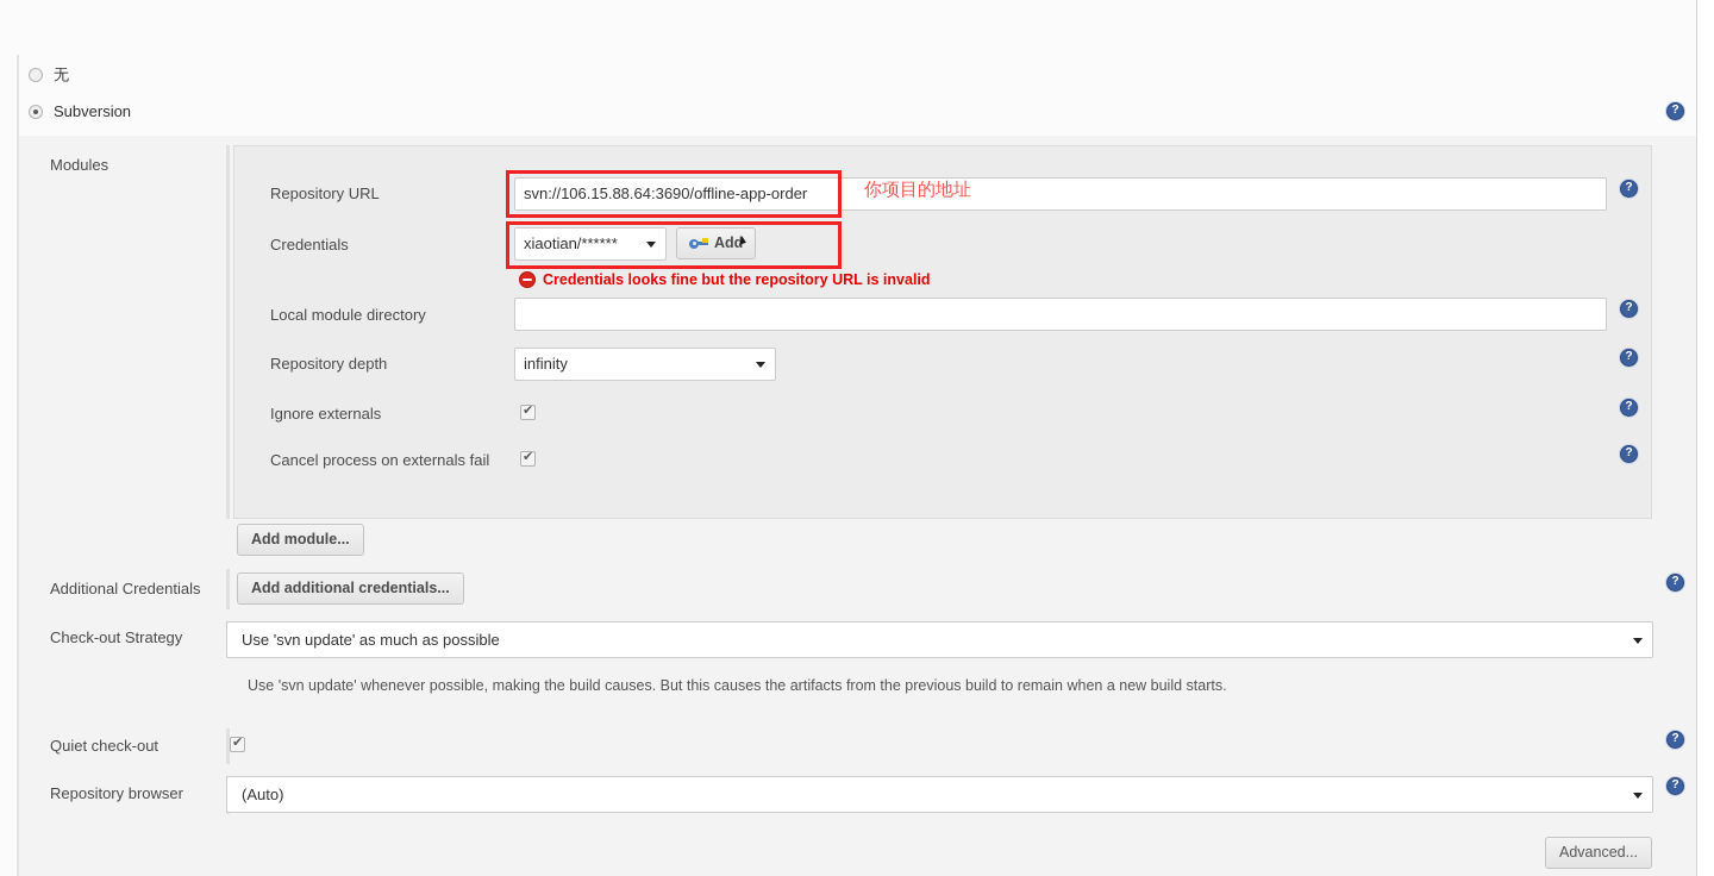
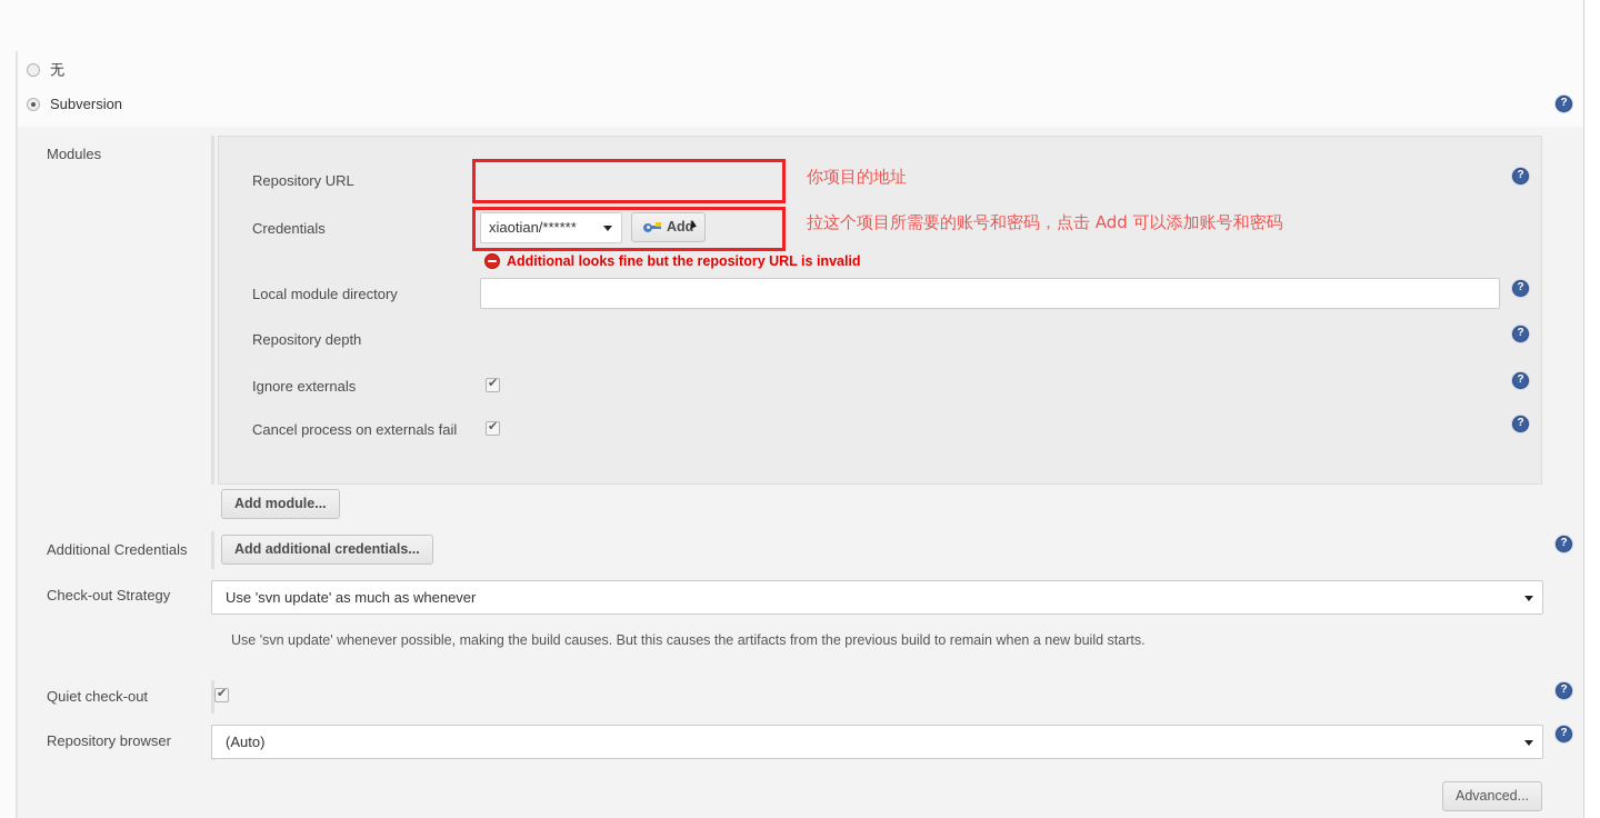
  无
  Subversion
  ?
  Modules
  Repository URL
- svn://106.15.88.64:3690/offline-app-order
  ?
  Credentials
  xiaotian/******
  Add
- Credentials looks fine but the repository URL is invalid
+ Additional looks fine but the repository URL is invalid
  Local module directory
  ?
  Repository depth
- infinity
  ?
  Ignore externals
  ?
  Cancel process on externals fail
  ?
  Add module...
  Additional Credentials
  Add additional credentials...
  ?
  Check-out Strategy
- Use 'svn update' as much as possible
+ Use 'svn update' as much as whenever
  Use 'svn update' whenever possible, making the build causes. But this causes the artifacts from the previous build to remain when a new build starts.
  Quiet check-out
  ?
  Repository browser
  (Auto)
  ?
  Advanced...
  你项目的地址
+ 拉这个项目所需要的账号和密码，点击 Add 可以添加账号和密码
